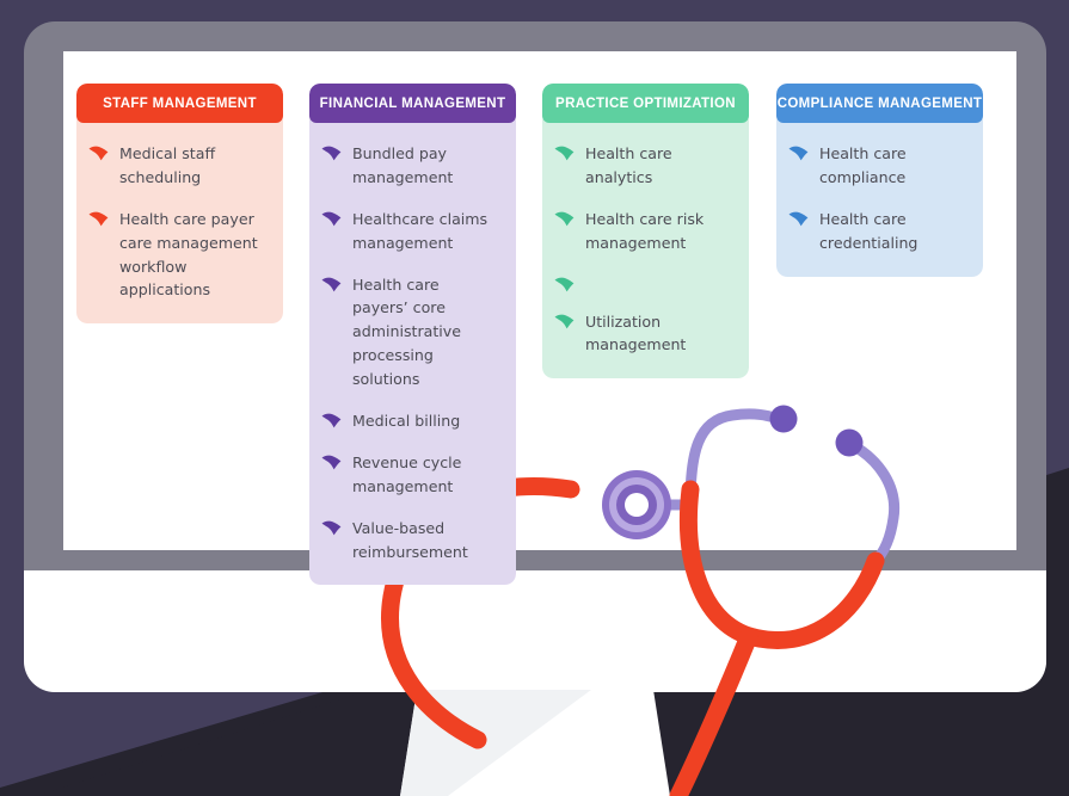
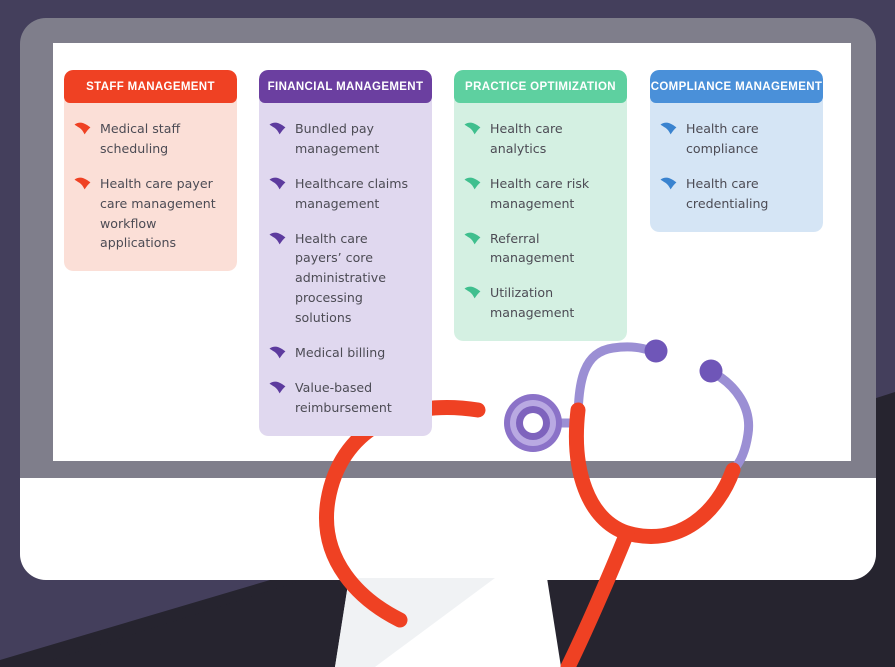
  STAFF MANAGEMENT
  Medical staff scheduling
  Health care payer care management workflow applications
  FINANCIAL MANAGEMENT
  Bundled pay management
  Healthcare claims management
  Health care payers’ core administrative processing solutions
  Medical billing
- Revenue cycle management
  Value-based reimbursement
  PRACTICE OPTIMIZATION
  Health care analytics
  Health care risk management
+ Referral management
  Utilization management
  COMPLIANCE MANAGEMENT
  Health care compliance
  Health care credentialing
